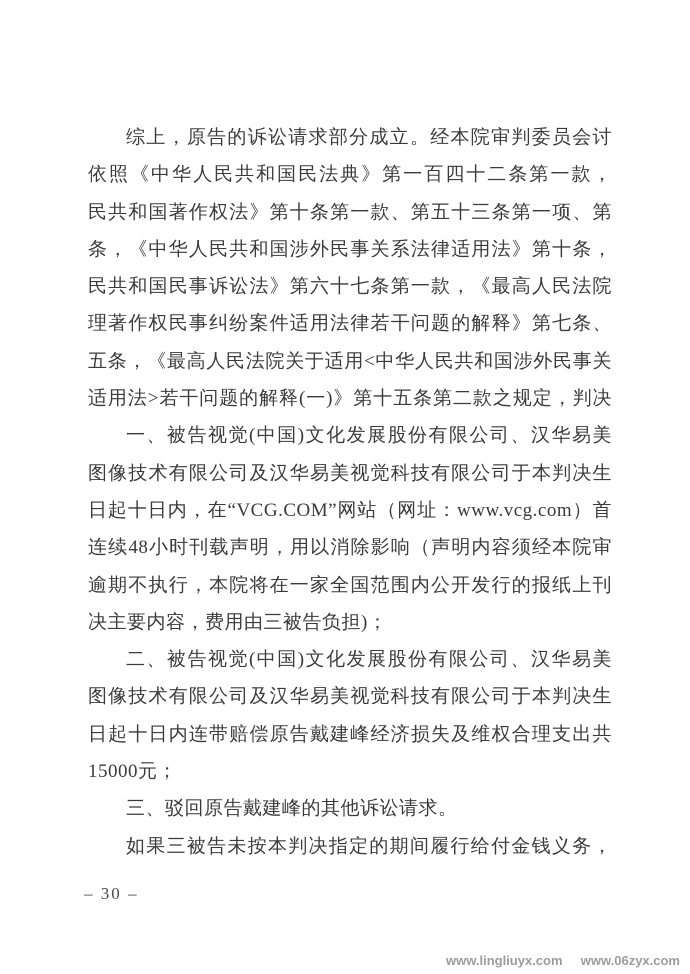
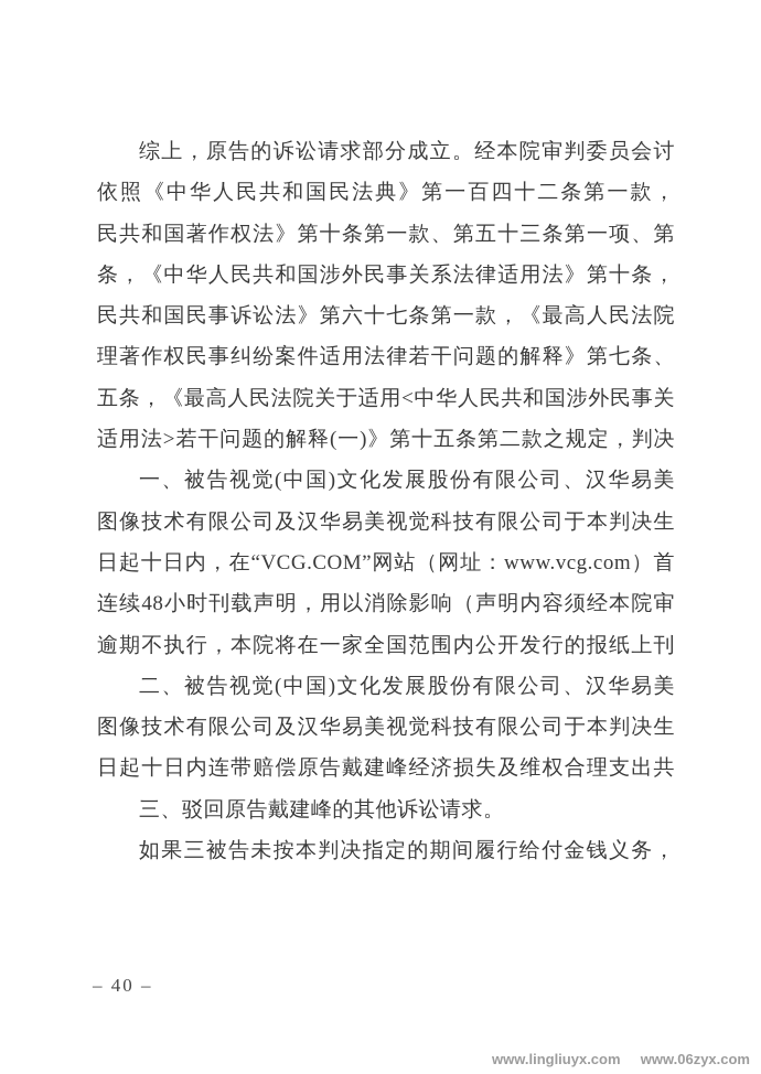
  综上，原告的诉讼请求部分成立。经本院审判委员会讨
  依照《中华人民共和国民法典》第一百四十二条第一款，
  民共和国著作权法》第十条第一款、第五十三条第一项、第
  条，《中华人民共和国涉外民事关系法律适用法》第十条，
  民共和国民事诉讼法》第六十七条第一款，《最高人民法院
  理著作权民事纠纷案件适用法律若干问题的解释》第七条、
  五条，《最高人民法院关于适用<中华人民共和国涉外民事关
  适用法>若干问题的解释(一)》第十五条第二款之规定，判决
  一、被告视觉(中国)文化发展股份有限公司、汉华易美
  图像技术有限公司及汉华易美视觉科技有限公司于本判决生
  日起十日内，在“VCG.COM”网站（网址：www.vcg.com）首
  连续48小时刊载声明，用以消除影响（声明内容须经本院审
  逾期不执行，本院将在一家全国范围内公开发行的报纸上刊
- 决主要内容，费用由三被告负担)；
  二、被告视觉(中国)文化发展股份有限公司、汉华易美
  图像技术有限公司及汉华易美视觉科技有限公司于本判决生
  日起十日内连带赔偿原告戴建峰经济损失及维权合理支出共
- 15000元；
  三、驳回原告戴建峰的其他诉讼请求。
  如果三被告未按本判决指定的期间履行给付金钱义务，
- – 30 –
+ – 40 –
  www.lingliuyx.com
  www.06zyx.com
